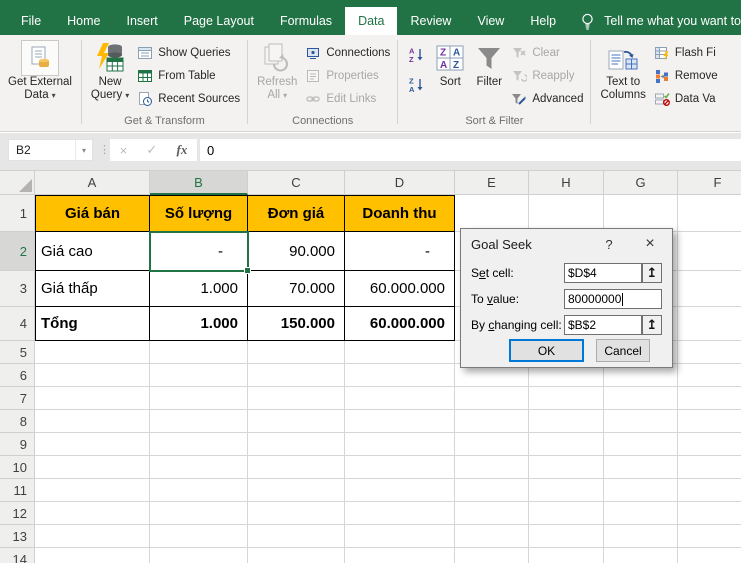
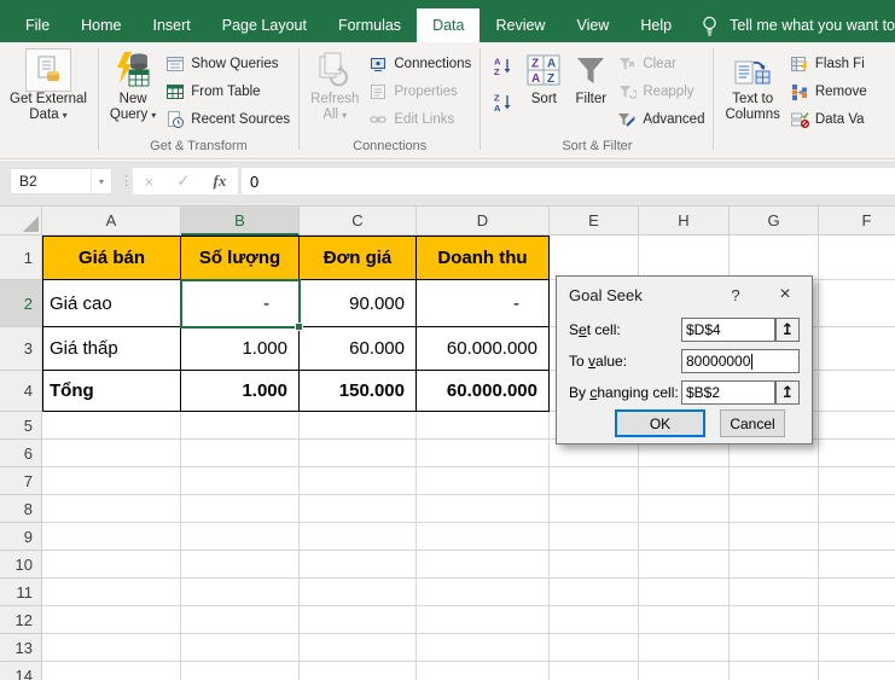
  File
  Home
  Insert
  Page Layout
  Formulas
  Data
  Review
  View
  Help
  Tell me what you want to
  Get External
  Data ▾
  New
  Query ▾
  Show Queries
  From Table
  Recent Sources
  Get & Transform
  Refresh
  All ▾
  Connections
  Properties
  Edit Links
  Connections
  A
  Z
  Z
  A
  Z
  A
  A
  Z
  Sort
  Filter
  Clear
  Reapply
  Advanced
  Sort & Filter
  Text to
  Columns
  Flash Fi
  Remove
  Data Va
  B2
  ▾
  ⋮
  ×
  ✓
  fx
  0
  A
  B
  C
  D
  E
  H
  G
  F
  1
  2
  3
  4
  5
  6
  7
  8
  9
  10
  11
  12
  13
  14
  Giá bán
  Số lượng
  Đơn giá
  Doanh thu
  Giá cao
  -
  90.000
  -
  Giá thấp
  1.000
- 70.000
+ 60.000
  60.000.000
  Tổng
  1.000
  150.000
  60.000.000
  Goal Seek
  ?
  ×
  Set cell:
  $D$4
  ↥
  To value:
  80000000
  By changing cell:
  $B$2
  ↥
  OK
  Cancel
